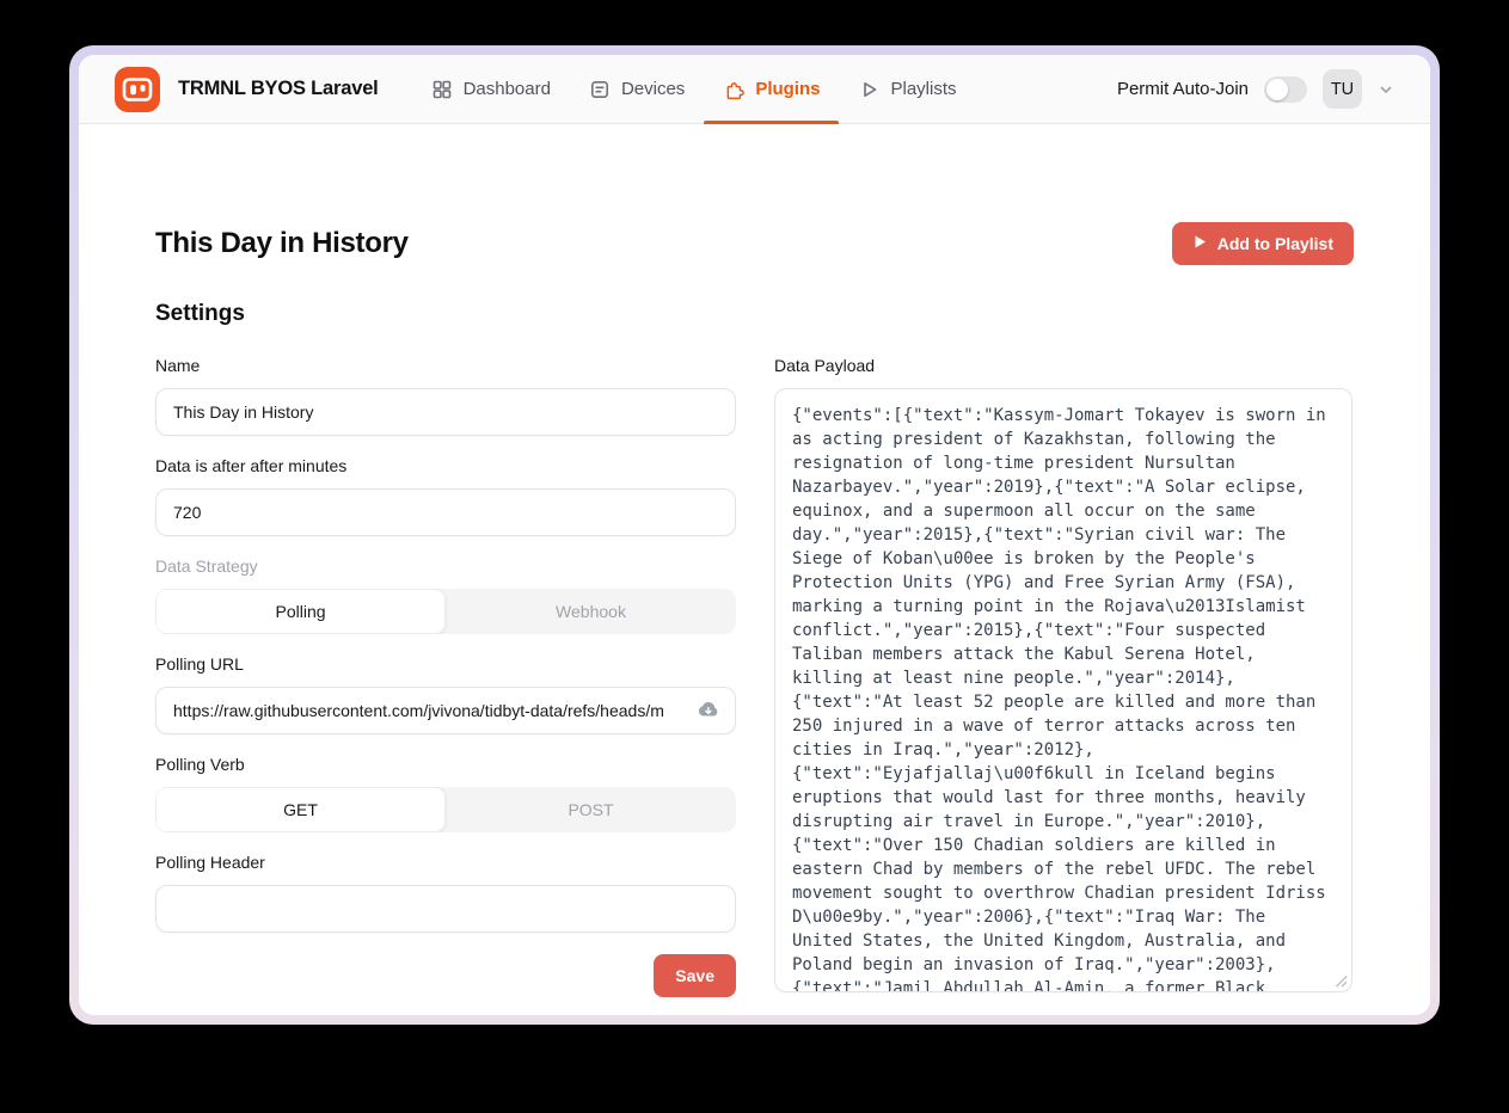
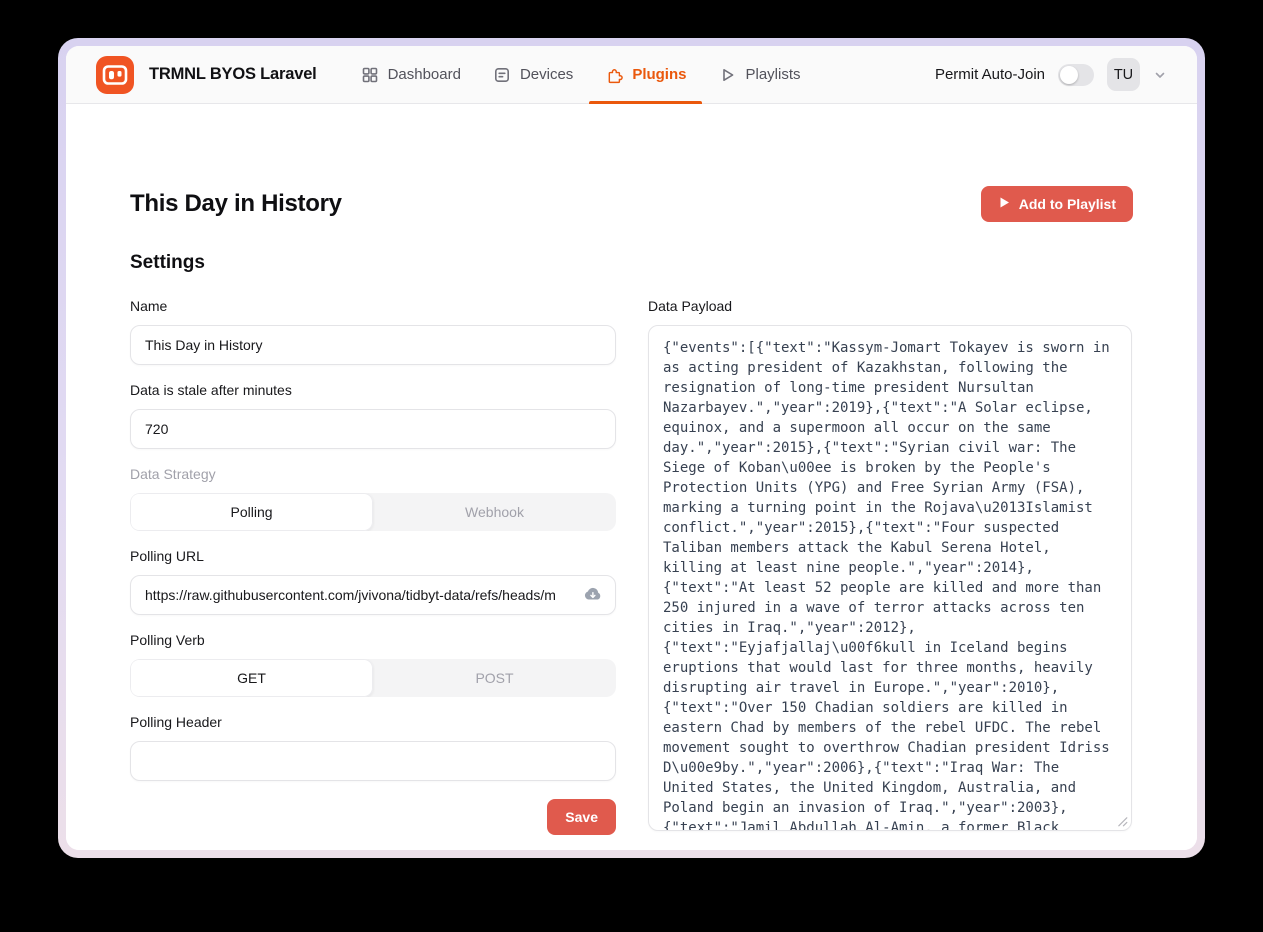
  TRMNL BYOS Laravel
  Dashboard
  Devices
  Plugins
  Playlists
  Permit Auto-Join
  TU
  This Day in History
  Add to Playlist
  Settings
  Name
  This Day in History
- Data is after after minutes
+ Data is stale after minutes
  720
  Data Strategy
  Polling
  Webhook
  Polling URL
  https://raw.githubusercontent.com/jvivona/tidbyt-data/refs/heads/m
  Polling Verb
  GET
  POST
  Polling Header
  Save
  Data Payload
